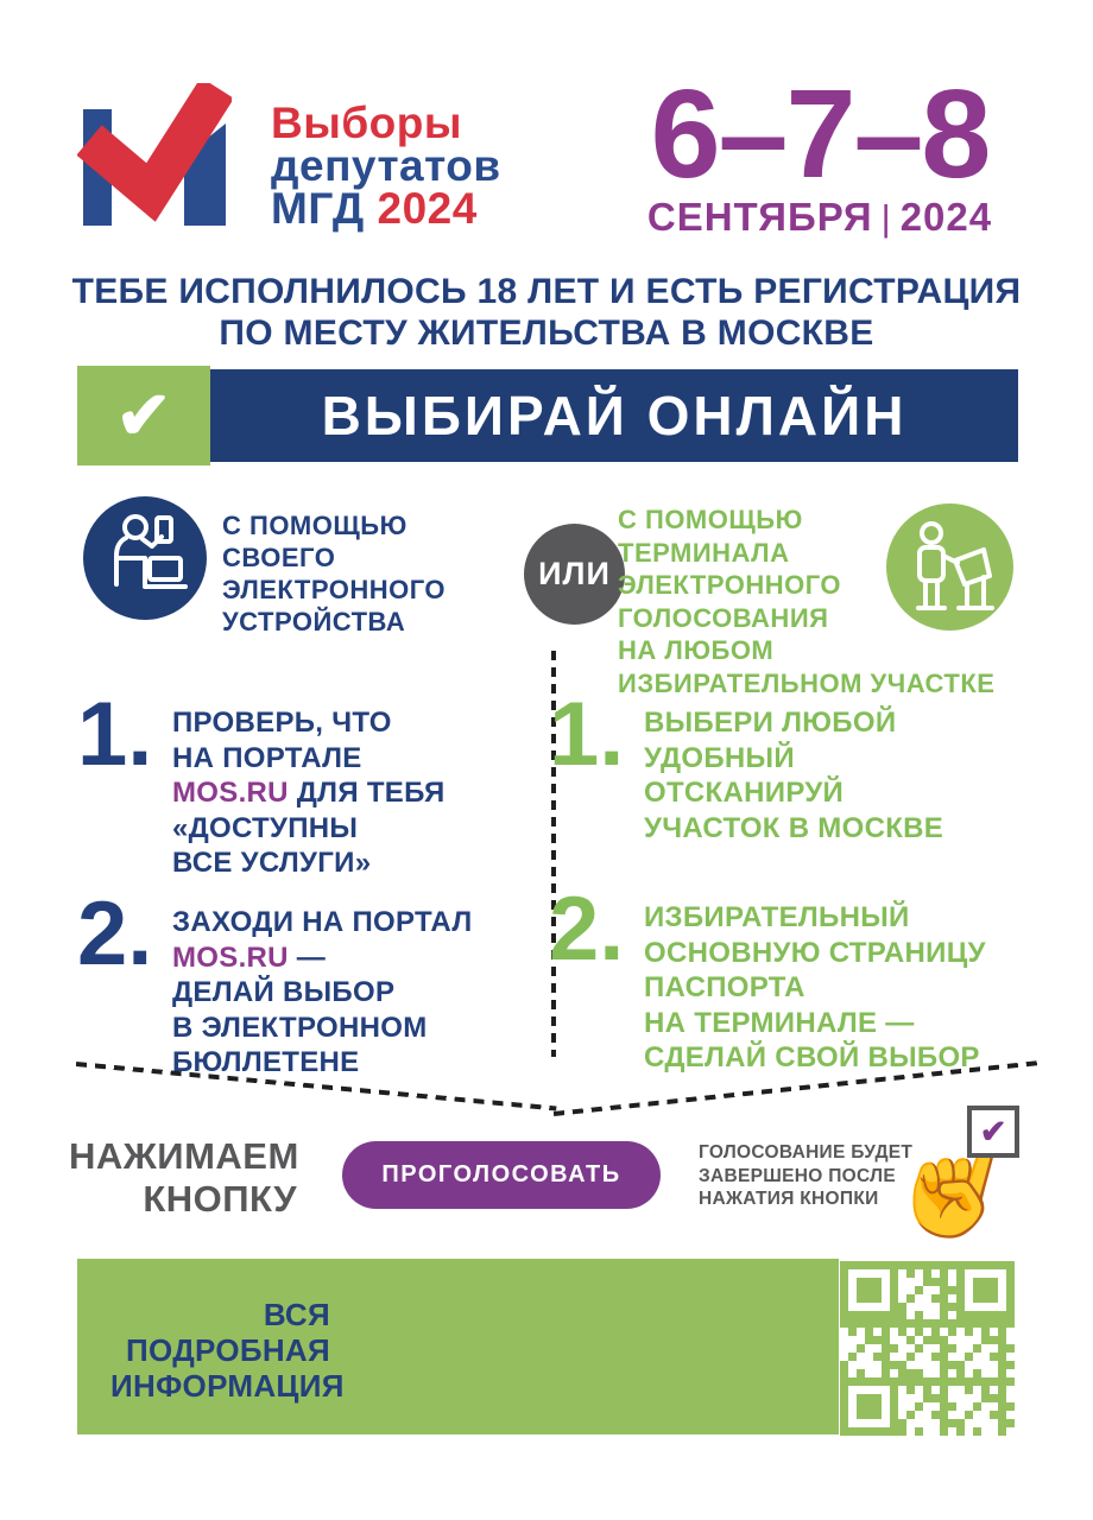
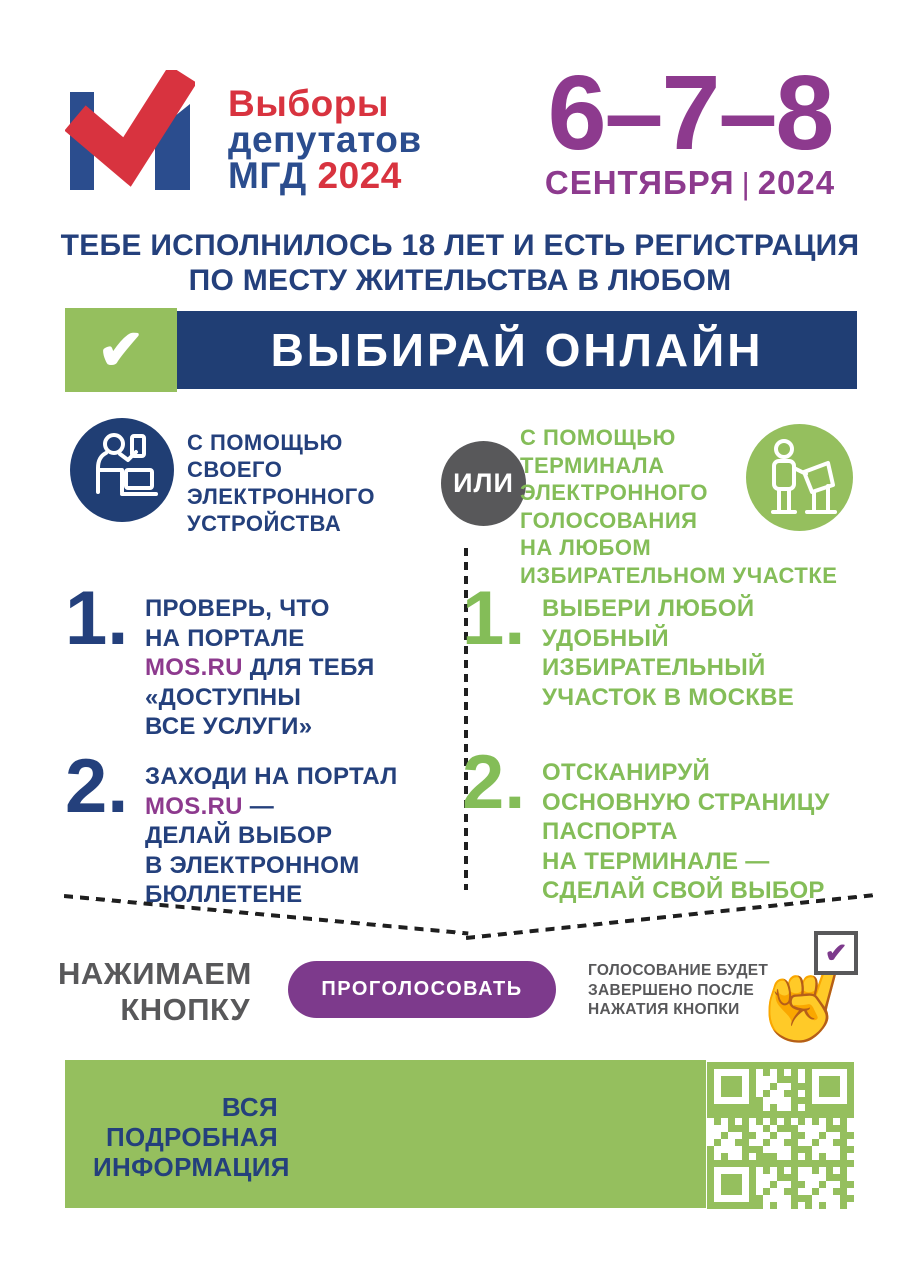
  Выборы
  депутатов
  МГД 2024
  6–7–8
  СЕНТЯБРЯ | 2024
  ТЕБЕ ИСПОЛНИЛОСЬ 18 ЛЕТ И ЕСТЬ РЕГИСТРАЦИЯ
- ПО МЕСТУ ЖИТЕЛЬСТВА В МОСКВЕ
+ ПО МЕСТУ ЖИТЕЛЬСТВА В ЛЮБОМ
  ✔
  ВЫБИРАЙ ОНЛАЙН
  С ПОМОЩЬЮ
  СВОЕГО
  ЭЛЕКТРОННОГО
  УСТРОЙСТВА
  ИЛИ
  С ПОМОЩЬЮ
  ТЕРМИНАЛА
  ЭЛЕКТРОННОГО
  ГОЛОСОВАНИЯ
  НА ЛЮБОМ
  ИЗБИРАТЕЛЬНОМ УЧАСТКЕ
  1.
  ПРОВЕРЬ, ЧТО
  НА ПОРТАЛЕ
  MOS.RU ДЛЯ ТЕБЯ
  «ДОСТУПНЫ
  ВСЕ УСЛУГИ»
  2.
  ЗАХОДИ НА ПОРТАЛ
  MOS.RU —
  ДЕЛАЙ ВЫБОР
  В ЭЛЕКТРОННОМ
  БЮЛЛЕТЕНЕ
  1.
  ВЫБЕРИ ЛЮБОЙ
  УДОБНЫЙ
- ОТСКАНИРУЙ
+ ИЗБИРАТЕЛЬНЫЙ
  УЧАСТОК В МОСКВЕ
  2.
- ИЗБИРАТЕЛЬНЫЙ
+ ОТСКАНИРУЙ
  ОСНОВНУЮ СТРАНИЦУ
  ПАСПОРТА
  НА ТЕРМИНАЛЕ —
  СДЕЛАЙ СВОЙ ВЫБОР
  НАЖИМАЕМ
  КНОПКУ
  ПРОГОЛОСОВАТЬ
  ГОЛОСОВАНИЕ БУДЕТ
  ЗАВЕРШЕНО ПОСЛЕ
  НАЖАТИЯ КНОПКИ
  ✔
  ВСЯ ПОДРОБНАЯ
  ИНФОРМАЦИЯ
